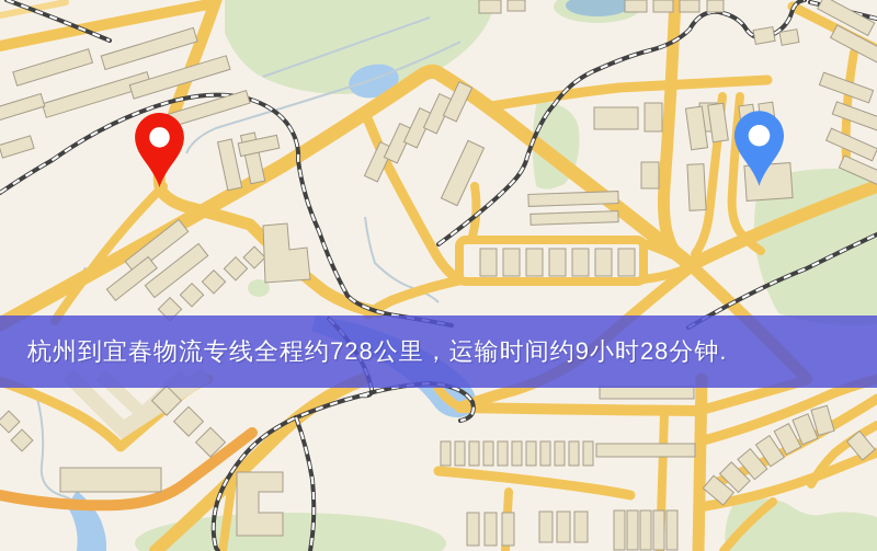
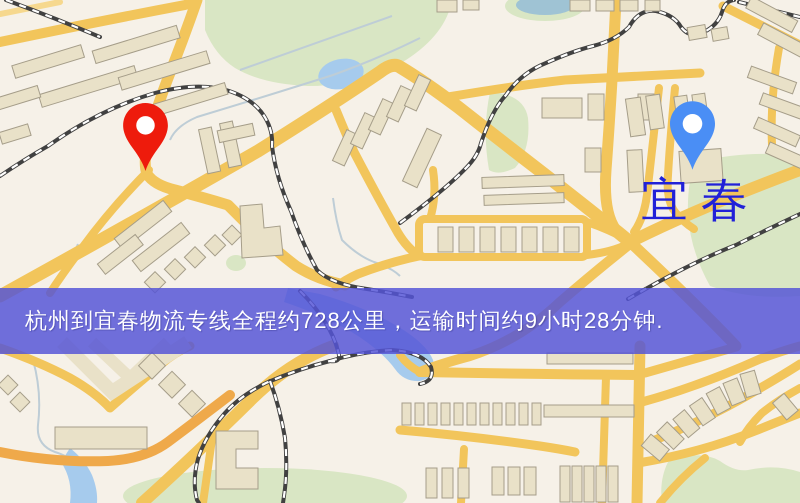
+ 宜春
  杭州到宜春物流专线全程约728公里，运输时间约9小时28分钟.
